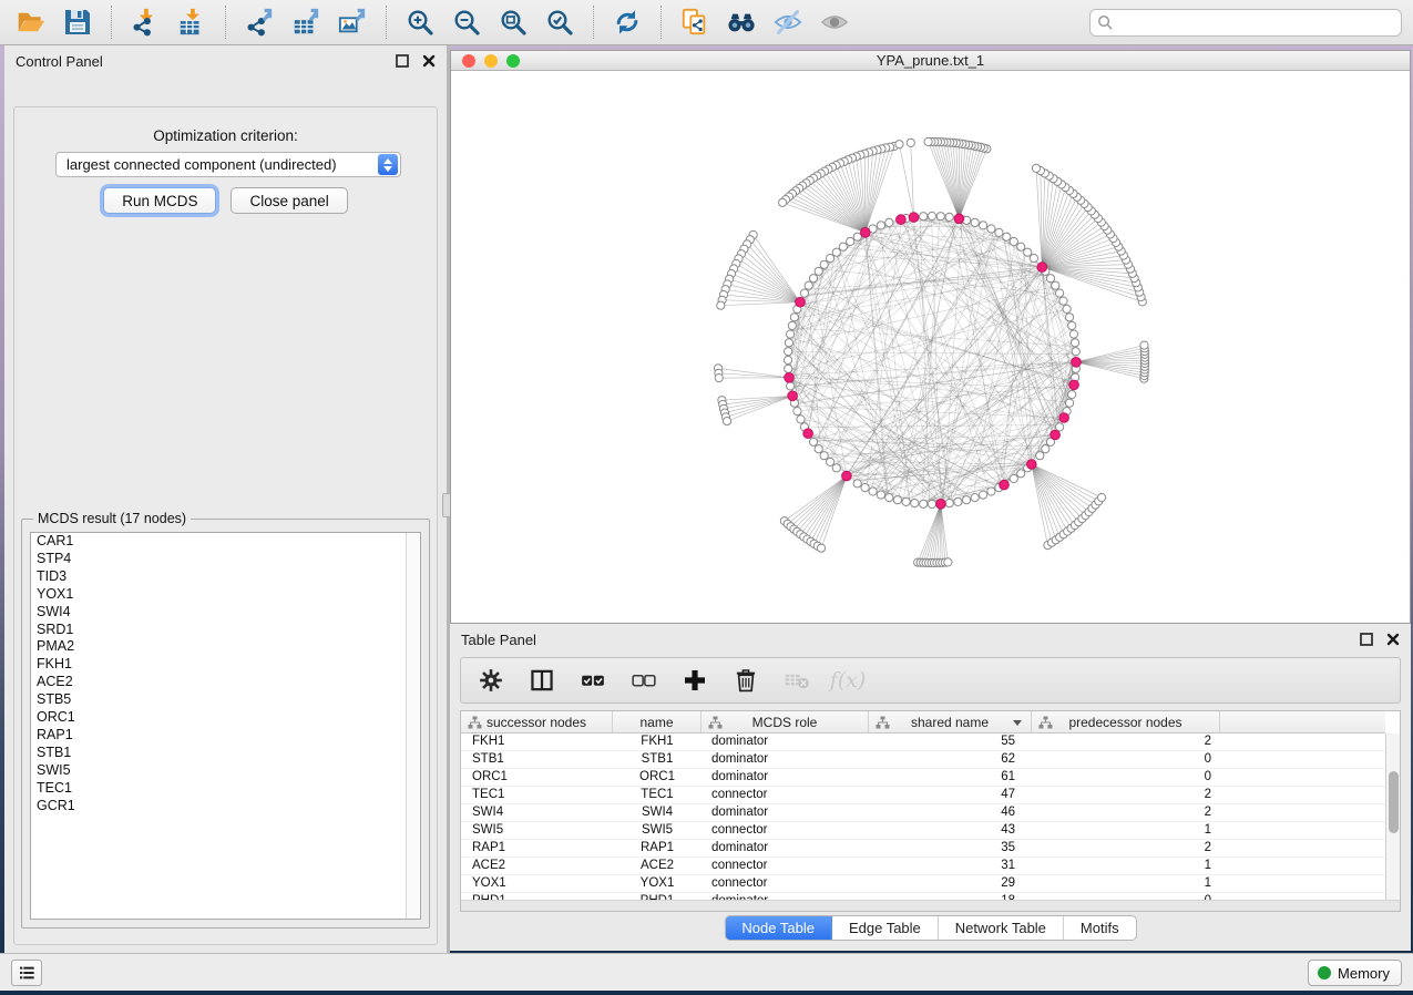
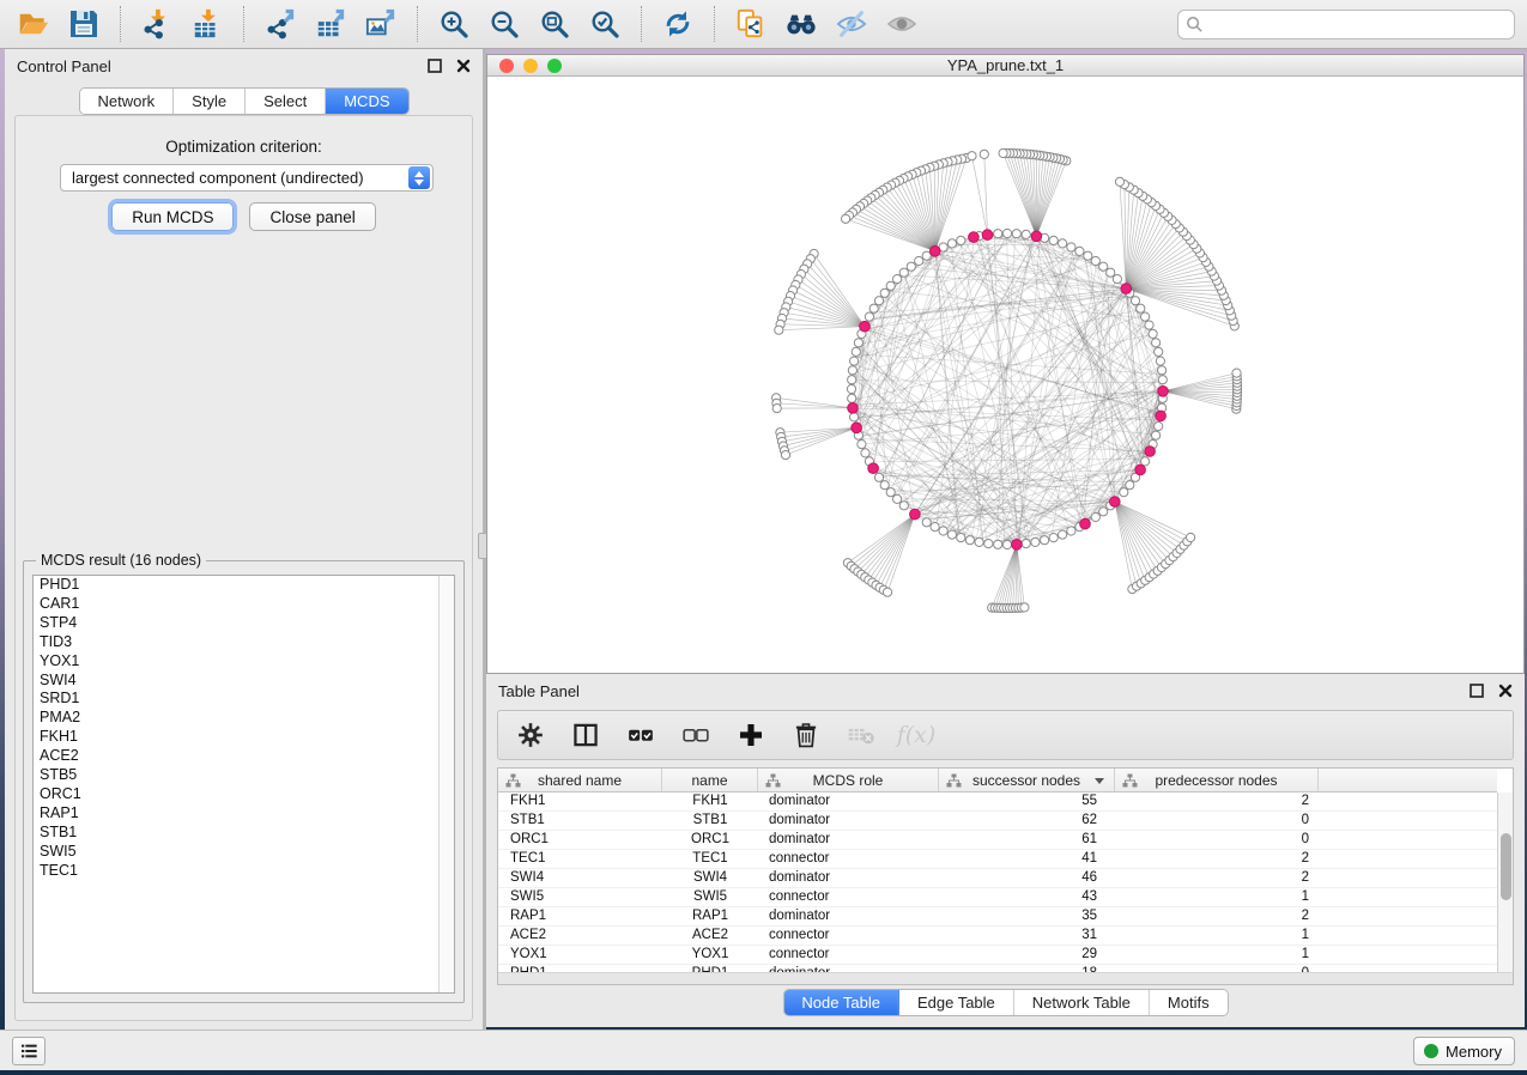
  Control Panel
+ Network
+ Style
+ Select
+ MCDS
  Optimization criterion:
  largest connected component (undirected)
  Run MCDS
  Close panel
- MCDS result (17 nodes)
+ MCDS result (16 nodes)
+ PHD1
  CAR1
  STP4
  TID3
  YOX1
  SWI4
  SRD1
  PMA2
  FKH1
  ACE2
  STB5
  ORC1
  RAP1
  STB1
  SWI5
  TEC1
- GCR1
  YPA_prune.txt_1
  Table Panel
  f(x)
- successor nodes
+ shared name
  name
  MCDS role
- shared name
+ successor nodes
  predecessor nodes
  FKH1
  FKH1
  dominator
  55
  2
  STB1
  STB1
  dominator
  62
  0
  ORC1
  ORC1
  dominator
  61
  0
  TEC1
  TEC1
  connector
- 47
+ 41
  2
  SWI4
  SWI4
  dominator
  46
  2
  SWI5
  SWI5
  connector
  43
  1
  RAP1
  RAP1
  dominator
  35
  2
  ACE2
  ACE2
  connector
  31
  1
  YOX1
  YOX1
  connector
  29
  1
  Node Table
  Edge Table
  Network Table
  Motifs
  Memory
